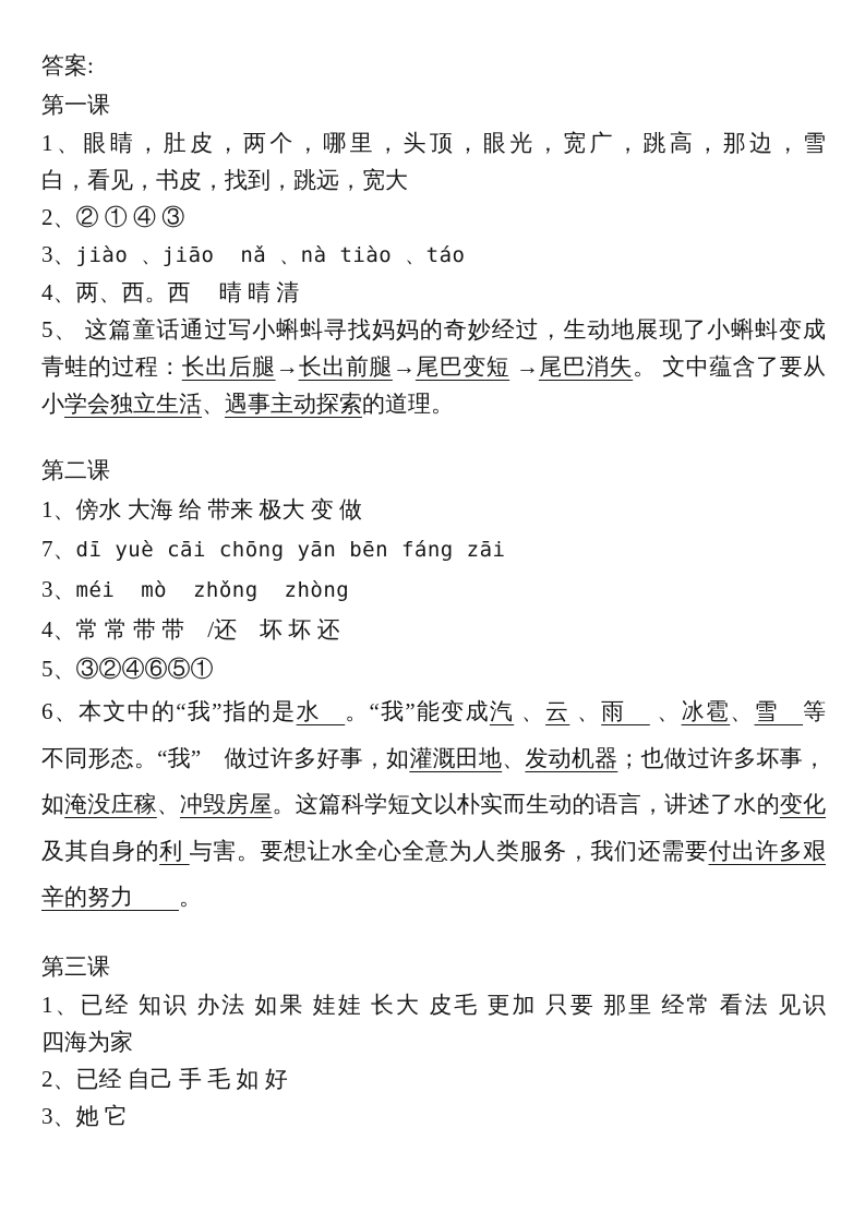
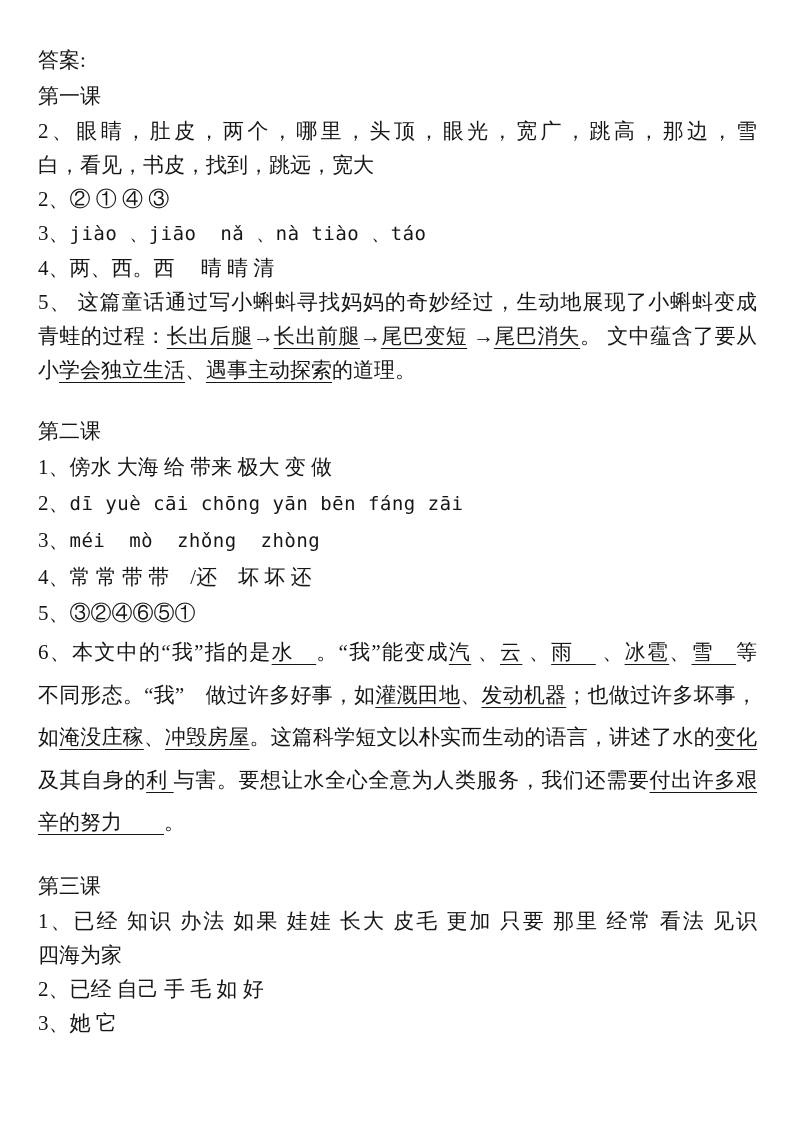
  答案:
  第一课
- 1、眼睛，肚皮，两个，哪里，头顶，眼光，宽广，跳高，那边，雪
+ 2、眼睛，肚皮，两个，哪里，头顶，眼光，宽广，跳高，那边，雪
  白，看见，书皮，找到，跳远，宽大
  2、② ① ④ ③
  3、jiào 、jiāo nǎ 、nà tiào 、táo
  4、两、西。西 晴 晴 清
  5、 这篇童话通过写小蝌蚪寻找妈妈的奇妙经过，生动地展现了小蝌蚪变成
  青蛙的过程：长出后腿→长出前腿→尾巴变短 →尾巴消失。 文中蕴含了要从
  小学会独立生活、遇事主动探索的道理。
  第二课
  1、傍水 大海 给 带来 极大 变 做
- 7、dī yuè cāi chōng yān bēn fáng zāi
+ 2、dī yuè cāi chōng yān bēn fáng zāi
  3、méi mò zhǒng zhòng
  4、常 常 带 带 /还 坏 坏 还
  5、③②④⑥⑤①
  6、本文中的“我”指的是水 。“我”能变成汽 、云 、雨 、冰雹、雪 等
  不同形态。“我” 做过许多好事，如灌溉田地、发动机器；也做过许多坏事，
  如淹没庄稼、冲毁房屋。这篇科学短文以朴实而生动的语言，讲述了水的变化
  及其自身的利 与害。要想让水全心全意为人类服务，我们还需要付出许多艰
  辛的努力 。
  第三课
  1、已经 知识 办法 如果 娃娃 长大 皮毛 更加 只要 那里 经常 看法 见识
  四海为家
  2、已经 自己 手 毛 如 好
  3、她 它
